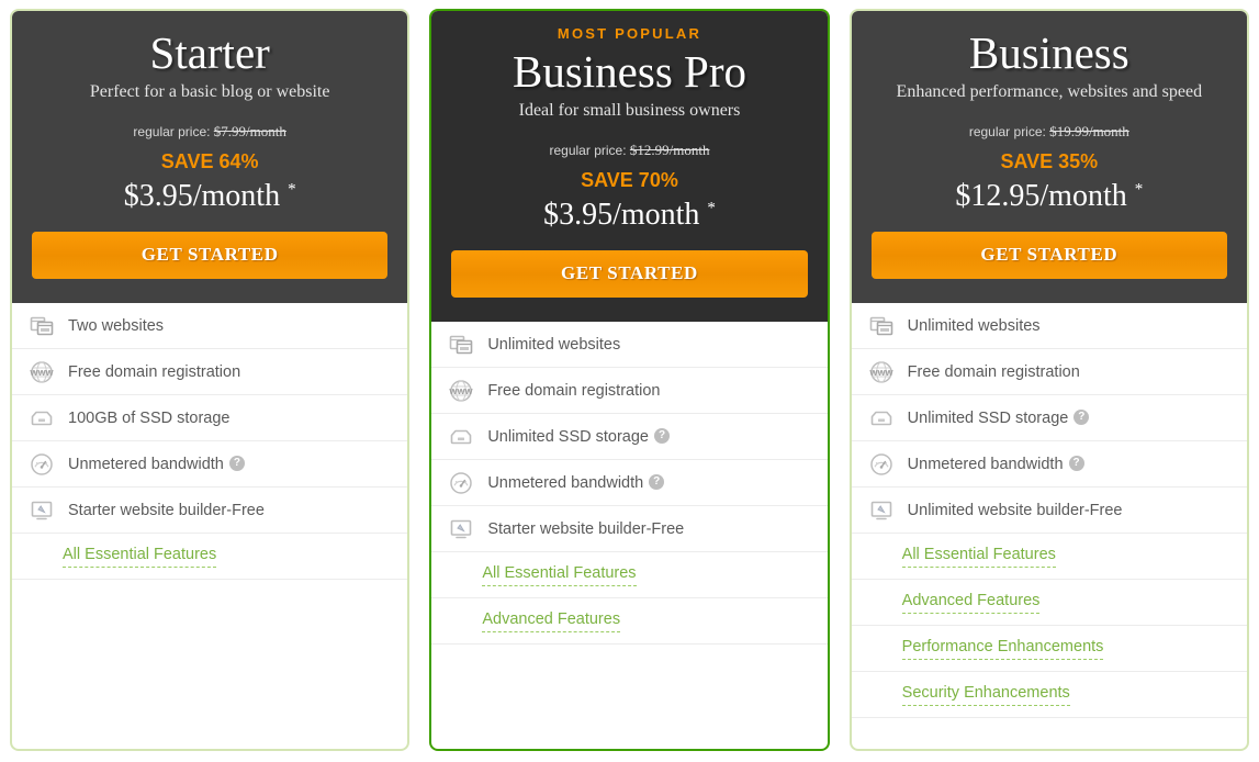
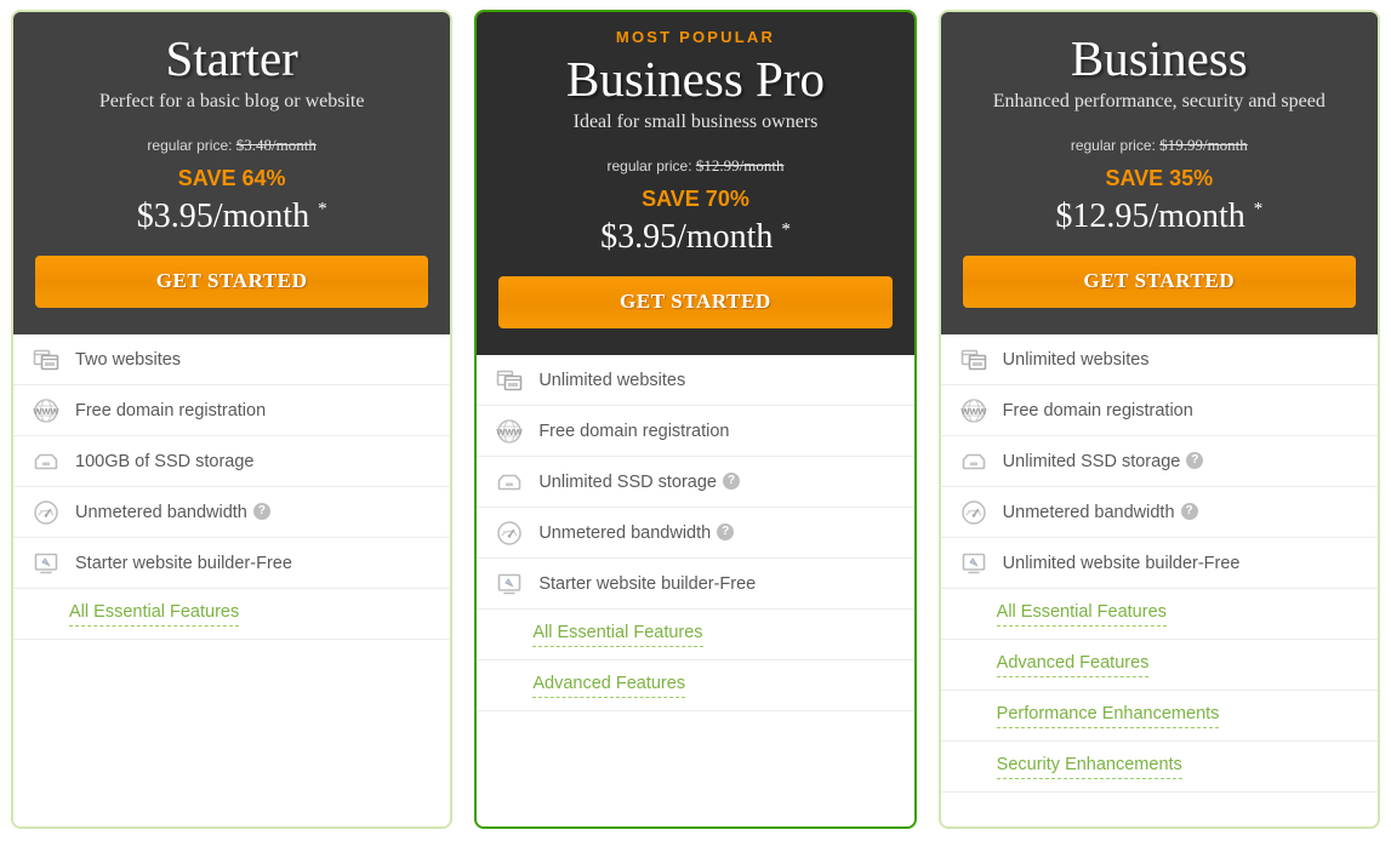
  Starter
  Perfect for a basic blog or website
- regular price: $7.99/month
+ regular price: $3.48/month
  SAVE 64%
  $3.95/month *
  GET STARTED
  Two websites
  WWW
  Free domain registration
  100GB of SSD storage
  Unmetered bandwidth ?
  Starter website builder-Free
  All Essential Features
  MOST POPULAR
  Business Pro
  Ideal for small business owners
  regular price: $12.99/month
  SAVE 70%
  $3.95/month *
  GET STARTED
  Unlimited websites
  WWW
  Free domain registration
  Unlimited SSD storage ?
  Unmetered bandwidth ?
  Starter website builder-Free
  All Essential Features
  Advanced Features
  Business
- Enhanced performance, websites and speed
+ Enhanced performance, security and speed
  regular price: $19.99/month
  SAVE 35%
  $12.95/month *
  GET STARTED
  Unlimited websites
  WWW
  Free domain registration
  Unlimited SSD storage ?
  Unmetered bandwidth ?
  Unlimited website builder-Free
  All Essential Features
  Advanced Features
  Performance Enhancements
  Security Enhancements
